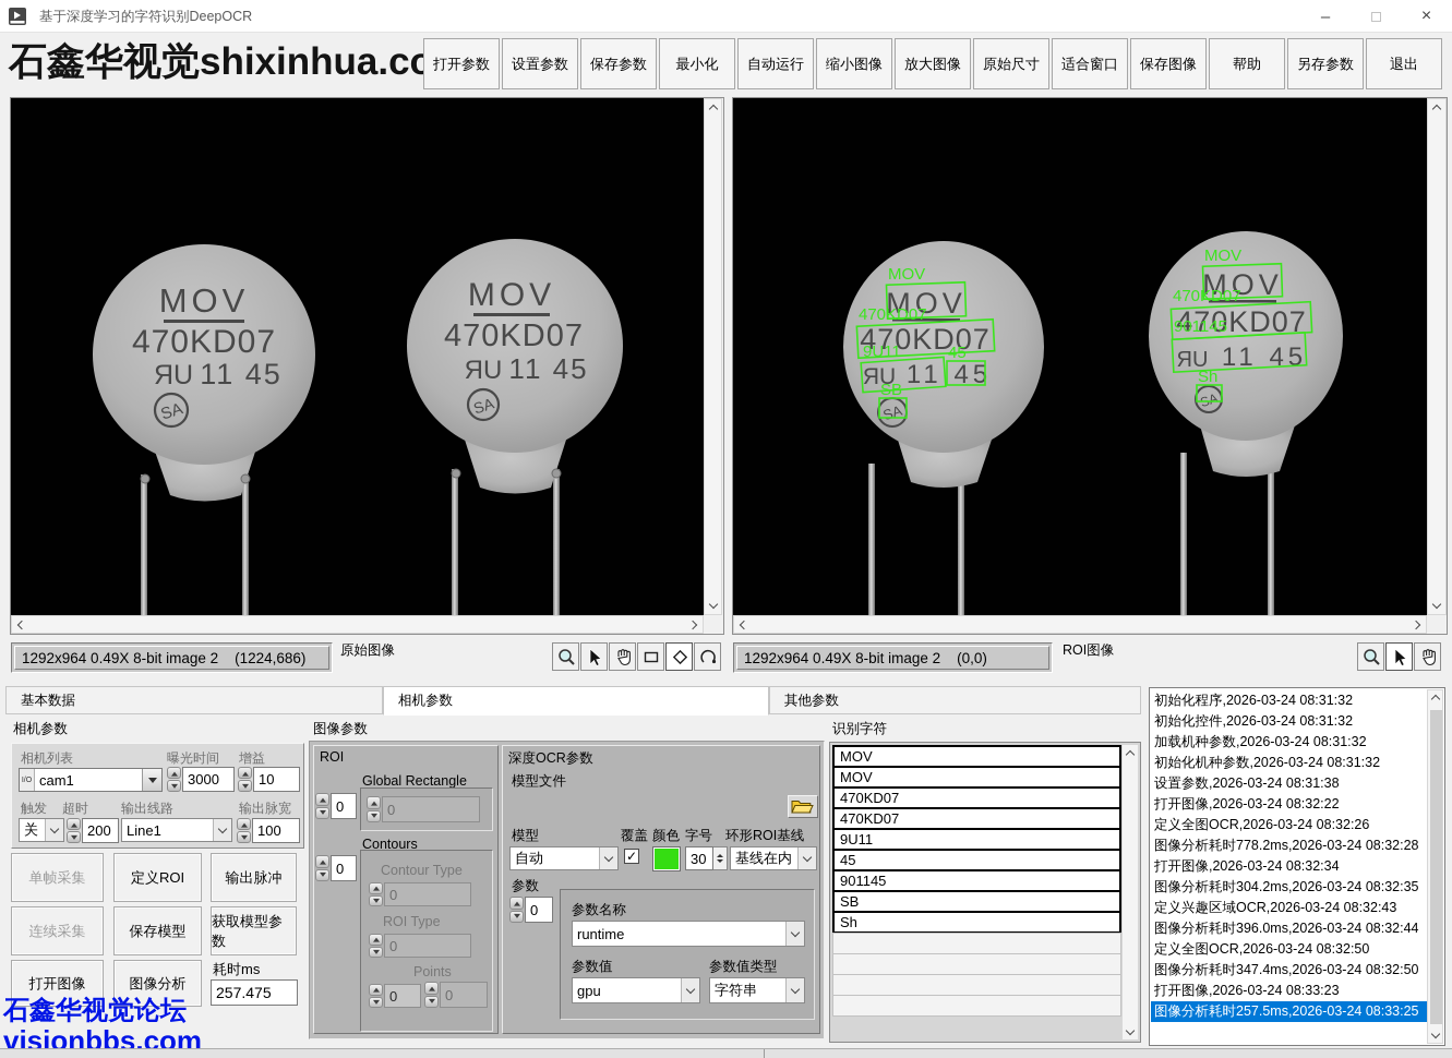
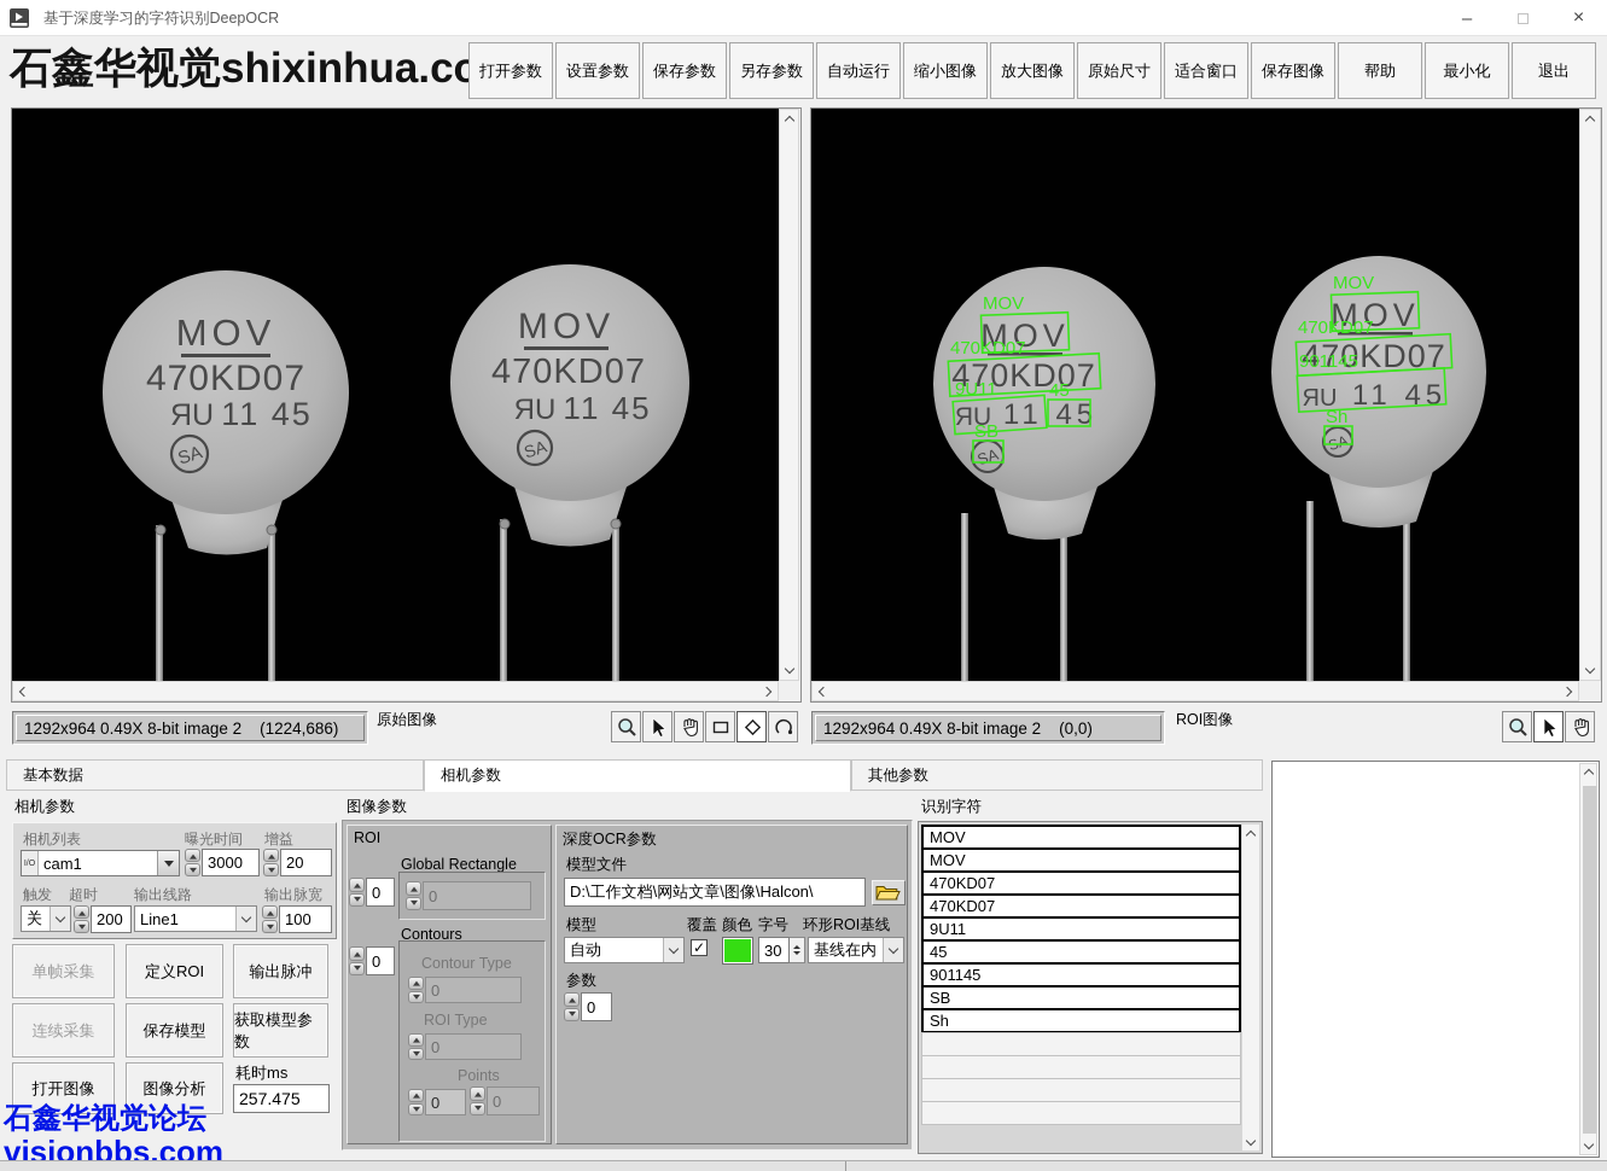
  基于深度学习的字符识别DeepOCR
  –
  ×
  石鑫华视觉shixinhua.co
  打开参数
  设置参数
  保存参数
- 最小化
+ 另存参数
  自动运行
  缩小图像
  放大图像
  原始尺寸
  适合窗口
  保存图像
  帮助
- 另存参数
+ 最小化
  退出
  MOV
  470KD07
  ЯU
  11 45
  MOV
  470KD07
  ЯU
  11 45
  MOV
  470KD07
  ЯU
  11 45
  MOV
  470KD07
  ЯU
  11 45
  MOV
  470KD07
  9U11
  45
  SB
  MOV
  470KD07
  901145
  Sh
  1292x964 0.49X 8-bit image 2 (1224,686)
  原始图像
  1292x964 0.49X 8-bit image 2 (0,0)
  ROI图像
  基本数据
  相机参数
  其他参数
  相机参数
  相机列表
  曝光时间
  增益
  cam1
  3000
- 10
+ 20
  触发
  超时
  输出线路
  输出脉宽
  关
  200
  Line1
  100
  单帧采集
  定义ROI
  输出脉冲
  连续采集
  保存模型
  获取模型参数
  打开图像
  图像分析
  耗时ms
  257.475
  石鑫华视觉论坛
  visionbbs.com
  图像参数
  ROI
  Global Rectangle
  0
  0
  Contours
  0
  Contour Type
  0
  ROI Type
  0
  Points
  0
  0
  深度OCR参数
  模型文件
+ D:\工作文档\网站文章\图像\Halcon\
  模型
  覆盖
  颜色
  字号
  环形ROI基线
  自动
  30
  基线在内
  参数
  0
- 参数名称
- runtime
- 参数值
- 参数值类型
- gpu
- 字符串
  识别字符
  MOV
  MOV
  470KD07
  470KD07
  9U11
  45
  901145
  SB
  Sh
- 初始化程序,2026-03-24 08:31:32
- 初始化控件,2026-03-24 08:31:32
- 加载机种参数,2026-03-24 08:31:32
- 初始化机种参数,2026-03-24 08:31:32
- 设置参数,2026-03-24 08:31:38
- 打开图像,2026-03-24 08:32:22
- 定义全图OCR,2026-03-24 08:32:26
- 图像分析耗时778.2ms,2026-03-24 08:32:28
- 打开图像,2026-03-24 08:32:34
- 图像分析耗时304.2ms,2026-03-24 08:32:35
- 定义兴趣区域OCR,2026-03-24 08:32:43
- 图像分析耗时396.0ms,2026-03-24 08:32:44
- 定义全图OCR,2026-03-24 08:32:50
- 图像分析耗时347.4ms,2026-03-24 08:32:50
- 打开图像,2026-03-24 08:33:23
- 图像分析耗时257.5ms,2026-03-24 08:33:25
